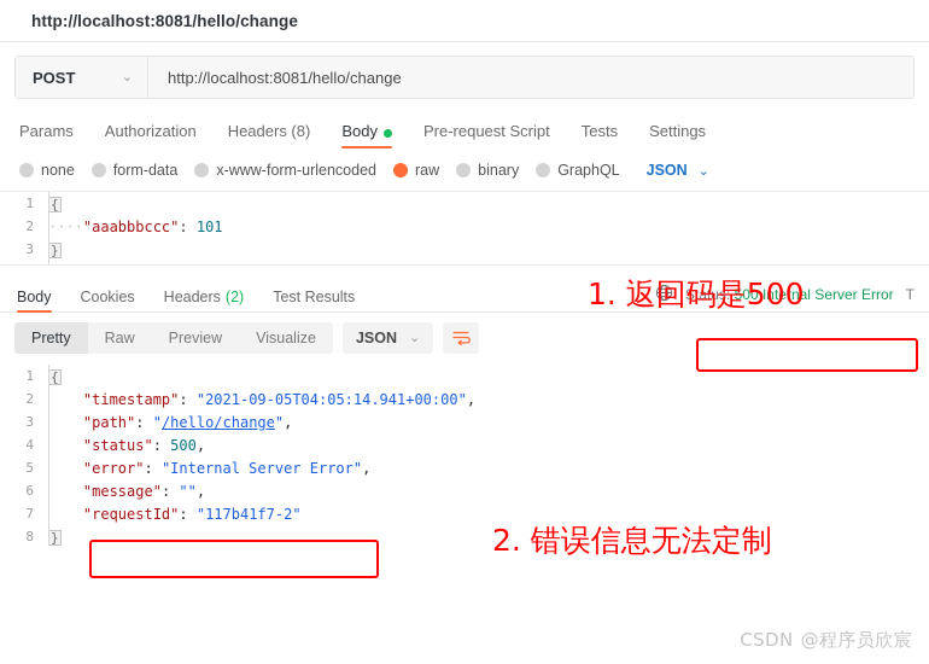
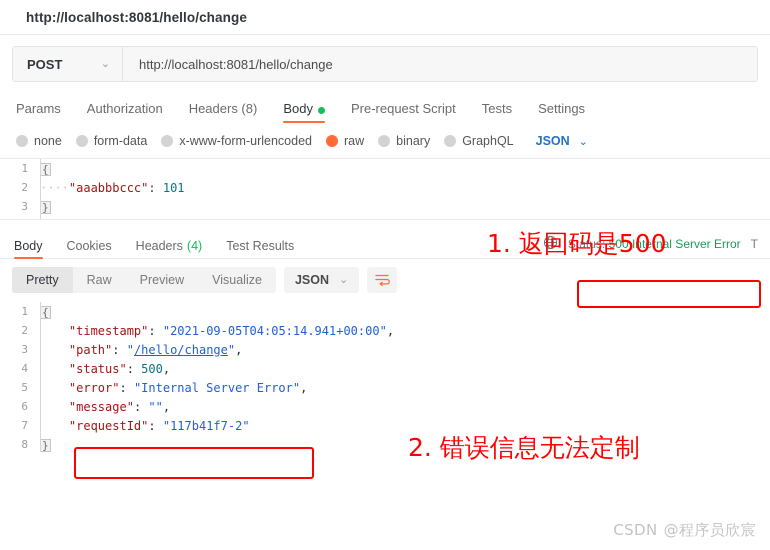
  http://localhost:8081/hello/change
  POST
  ⌄
  http://localhost:8081/hello/change
  Params
  Authorization
  Headers (8)
  Body
  Pre-request Script
  Tests
  Settings
  none
  form-data
  x-www-form-urlencoded
  raw
  binary
  GraphQL
  JSON
  ⌄
  1
  {
  2
  ····"aaabbbccc": 101
  3
  }
  Body
  Cookies
  Headers
- (2)
+ (4)
  Test Results
  Status: 500 Internal Server Error
  T
  Pretty
  Raw
  Preview
  Visualize
  JSON
  ⌄
  1
  {
  2
  "timestamp": "2021-09-05T04:05:14.941+00:00",
  3
  "path": "/hello/change",
  4
  "status": 500,
  5
  "error": "Internal Server Error",
  6
  "message": "",
  7
  "requestId": "117b41f7-2"
  8
  }
  1. 返回码是500
  2. 错误信息无法定制
  CSDN @程序员欣宸
